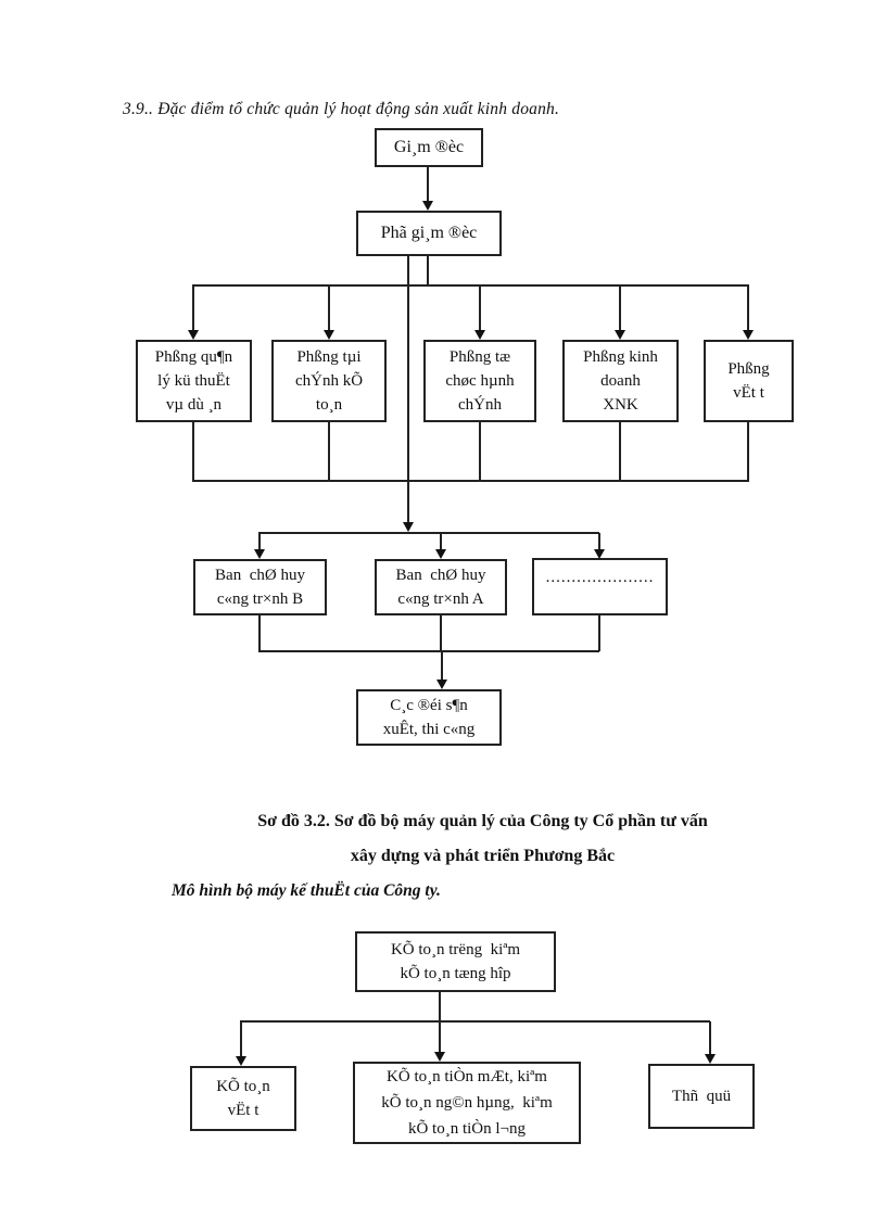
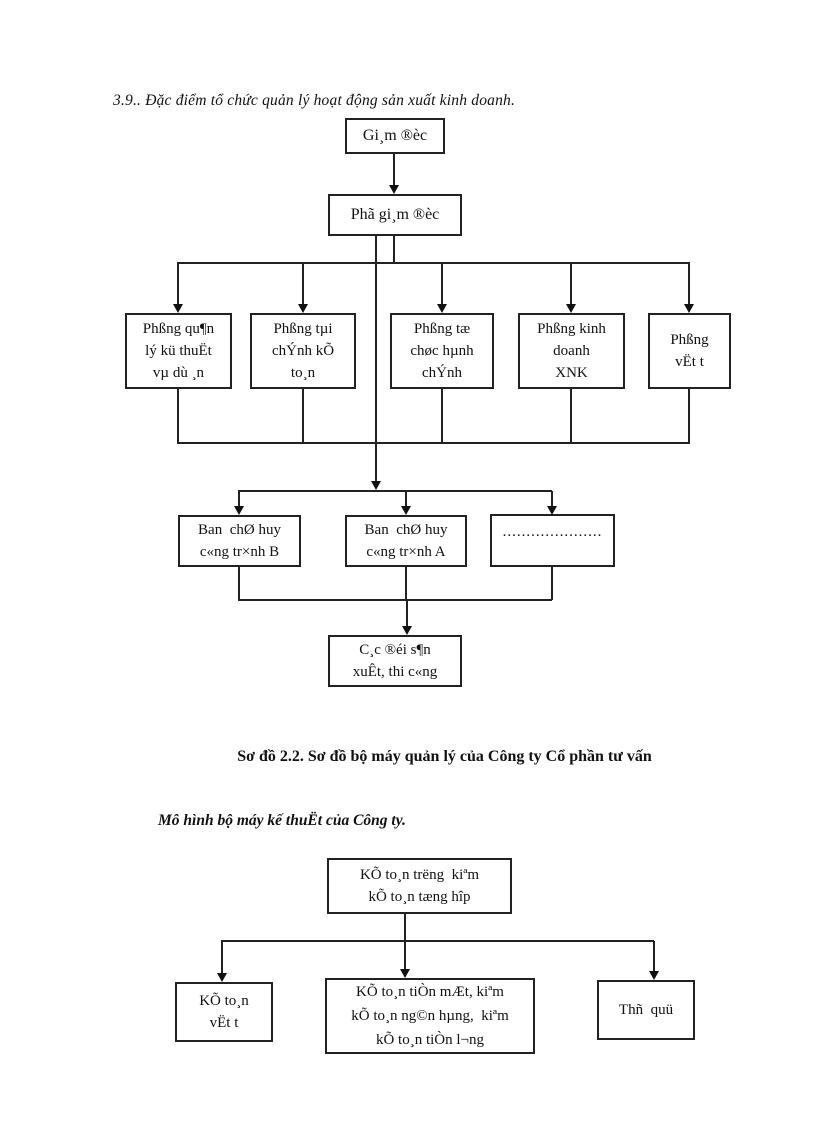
  3.9.. Đặc điểm tổ chức quản lý hoạt động sản xuất kinh doanh.
  Gi¸m ®èc
  Phã gi¸m ®èc
  Phßng qu¶n
  lý kü thuËt
  vµ dù ¸n
  Phßng tµi
  chÝnh kÕ
  to¸n
  Phßng tæ
  chøc hµnh
  chÝnh
  Phßng kinh
  doanh
  XNK
  Phßng
  vËt t
  Ban chØ huy
  c«ng tr×nh B
  Ban chØ huy
  c«ng tr×nh A
  .....................
  C¸c ®éi s¶n
  xuÊt, thi c«ng
- Sơ đồ 3.2. Sơ đồ bộ máy quản lý của Công ty Cổ phần tư vấn
+ Sơ đồ 2.2. Sơ đồ bộ máy quản lý của Công ty Cổ phần tư vấn
- xây dựng và phát triển Phương Bắc
  Mô hình bộ máy kế thuËt của Công ty.
  KÕ to¸n trëng kiªm
  kÕ to¸n tæng hîp
  KÕ to¸n
  vËt t
  KÕ to¸n tiÒn mÆt, kiªm
  kÕ to¸n ng©n hµng, kiªm
  kÕ to¸n tiÒn l¬ng
  Thñ quü
